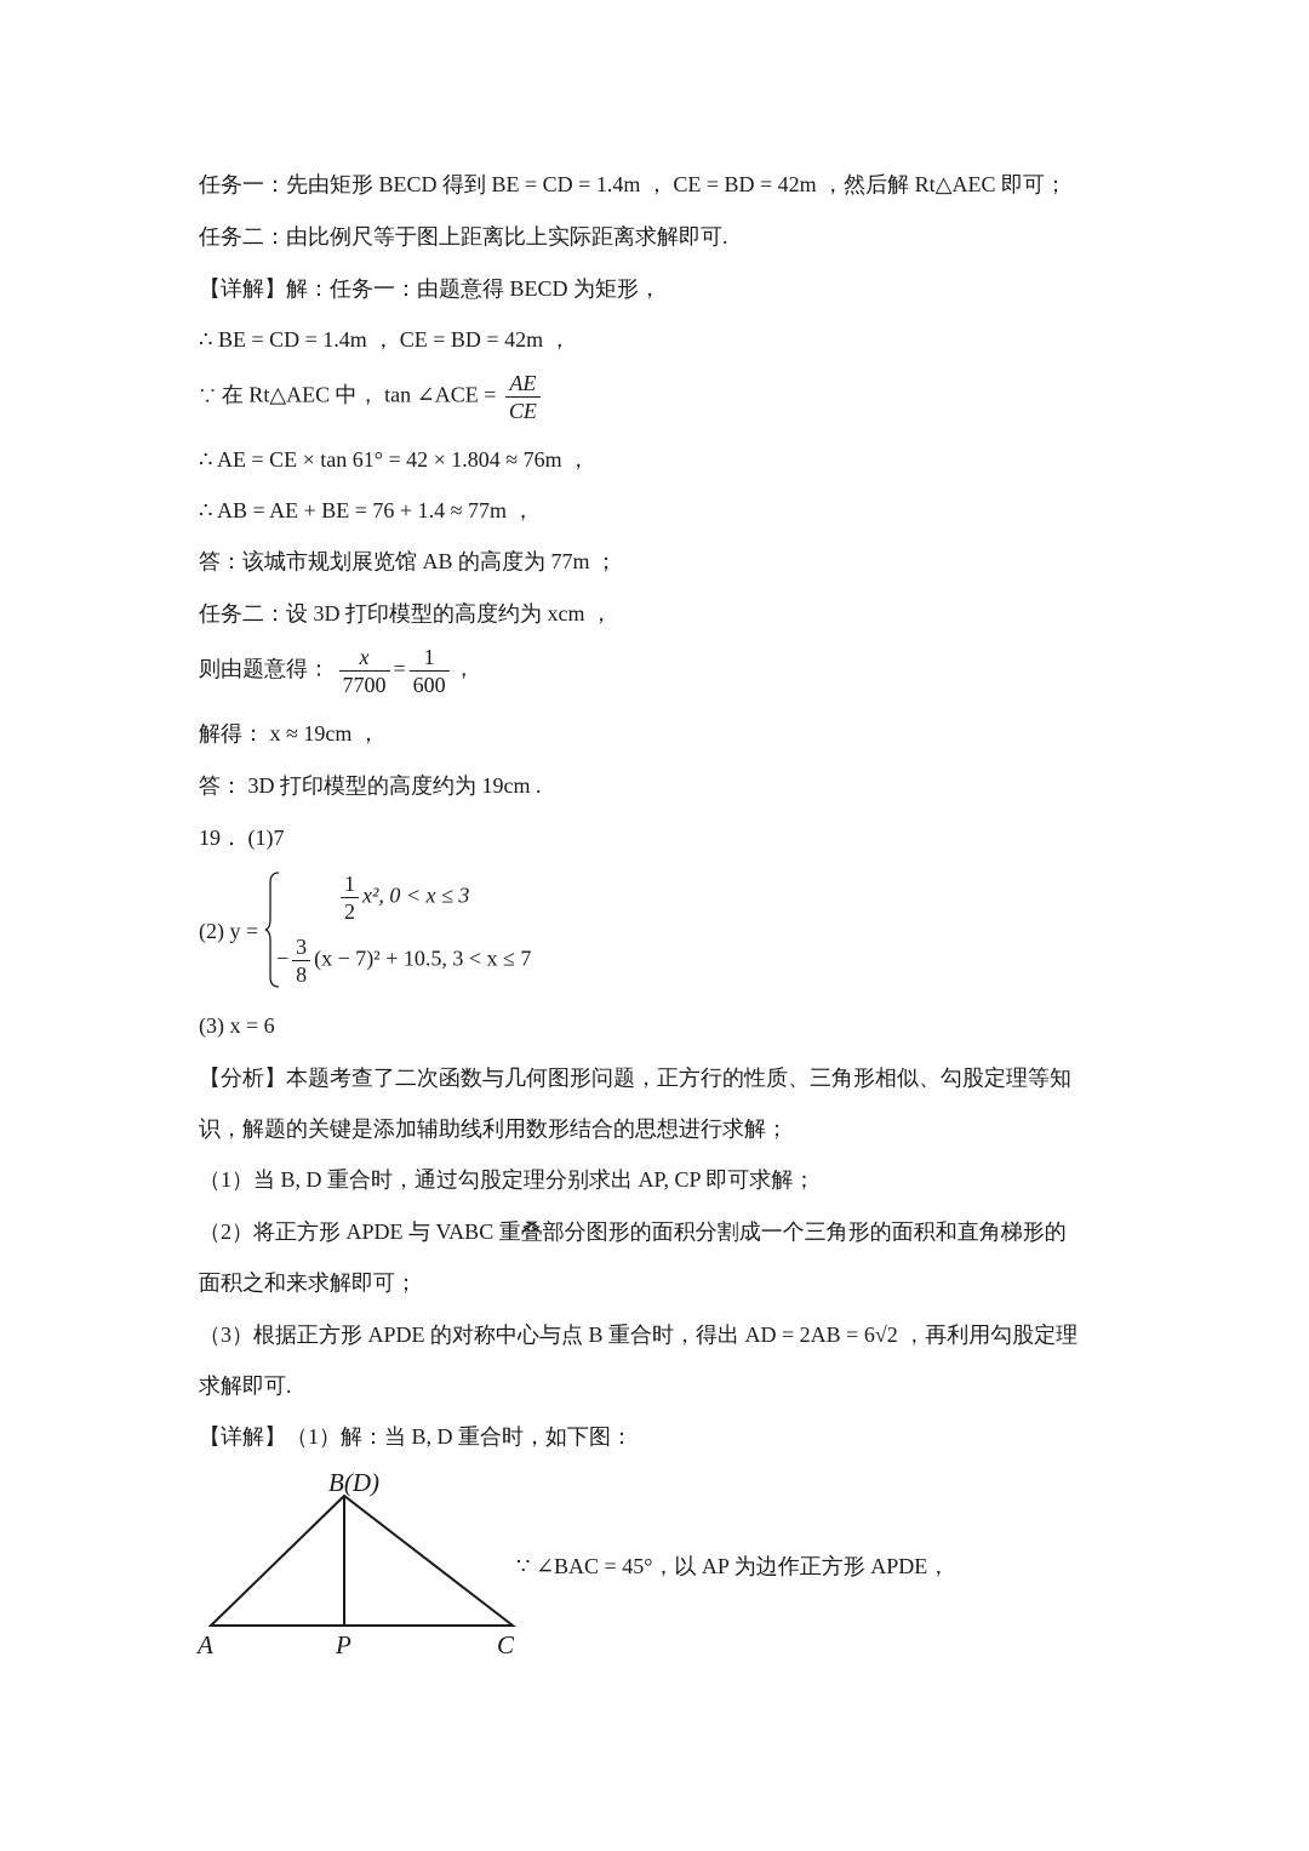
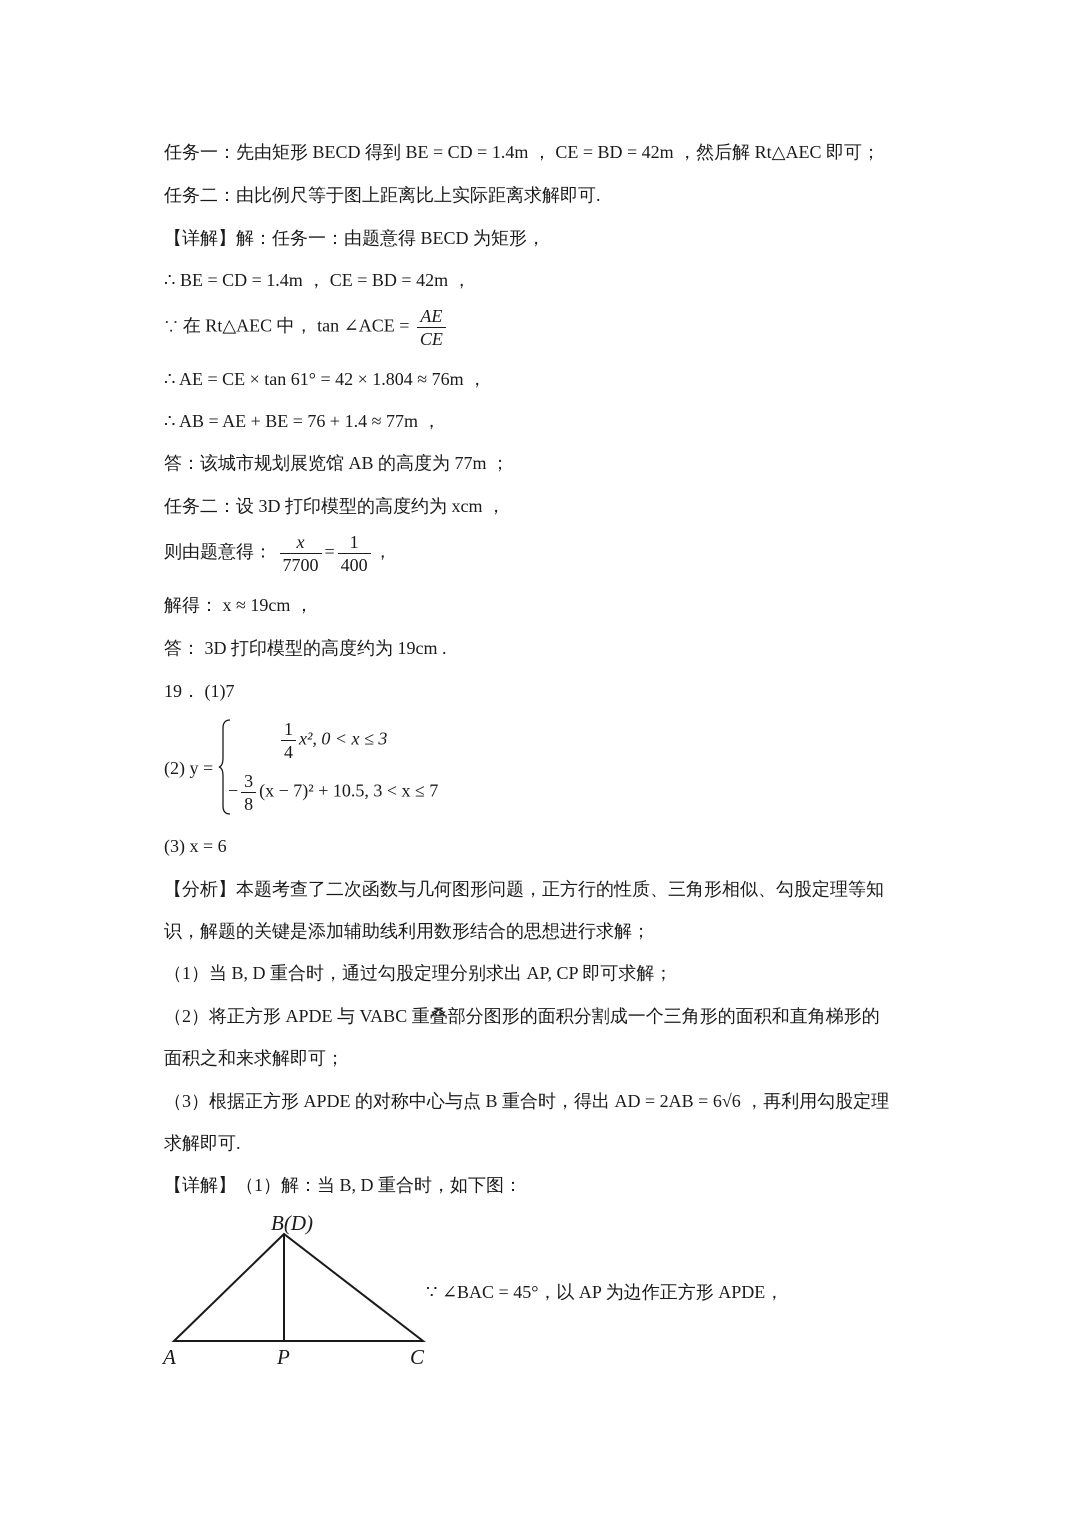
  任务一：先由矩形 BECD 得到 BE = CD = 1.4m ， CE = BD = 42m ，然后解 Rt△AEC 即可；
  任务二：由比例尺等于图上距离比上实际距离求解即可.
  【详解】解：任务一：由题意得 BECD 为矩形，
  ∴ BE = CD = 1.4m ， CE = BD = 42m ，
  ∵ 在 Rt△AEC 中， tan ∠ACE =
  AE
  CE
  ∴ AE = CE × tan 61° = 42 × 1.804 ≈ 76m ，
  ∴ AB = AE + BE = 76 + 1.4 ≈ 77m ，
  答：该城市规划展览馆 AB 的高度为 77m ；
  任务二：设 3D 打印模型的高度约为 xcm ，
  则由题意得：
  x
  7700
  =
  1
- 600
+ 400
  ，
  解得： x ≈ 19cm ，
  答： 3D 打印模型的高度约为 19cm .
  19． (1)7
  (2) y =
  1
- 2
+ 4
  x², 0 < x ≤ 3
  −
  3
  8
  (x − 7)² + 10.5, 3 < x ≤ 7
  (3) x = 6
  【分析】本题考查了二次函数与几何图形问题，正方行的性质、三角形相似、勾股定理等知
  识，解题的关键是添加辅助线利用数形结合的思想进行求解；
  （1）当 B, D 重合时，通过勾股定理分别求出 AP, CP 即可求解；
  （2）将正方形 APDE 与 VABC 重叠部分图形的面积分割成一个三角形的面积和直角梯形的
  面积之和来求解即可；
- （3）根据正方形 APDE 的对称中心与点 B 重合时，得出 AD = 2AB = 6√2 ，再利用勾股定理
+ （3）根据正方形 APDE 的对称中心与点 B 重合时，得出 AD = 2AB = 6√6 ，再利用勾股定理
  求解即可.
  【详解】（1）解：当 B, D 重合时，如下图：
  B(D)
  A
  P
  C
  ∵ ∠BAC = 45°，以 AP 为边作正方形 APDE，
